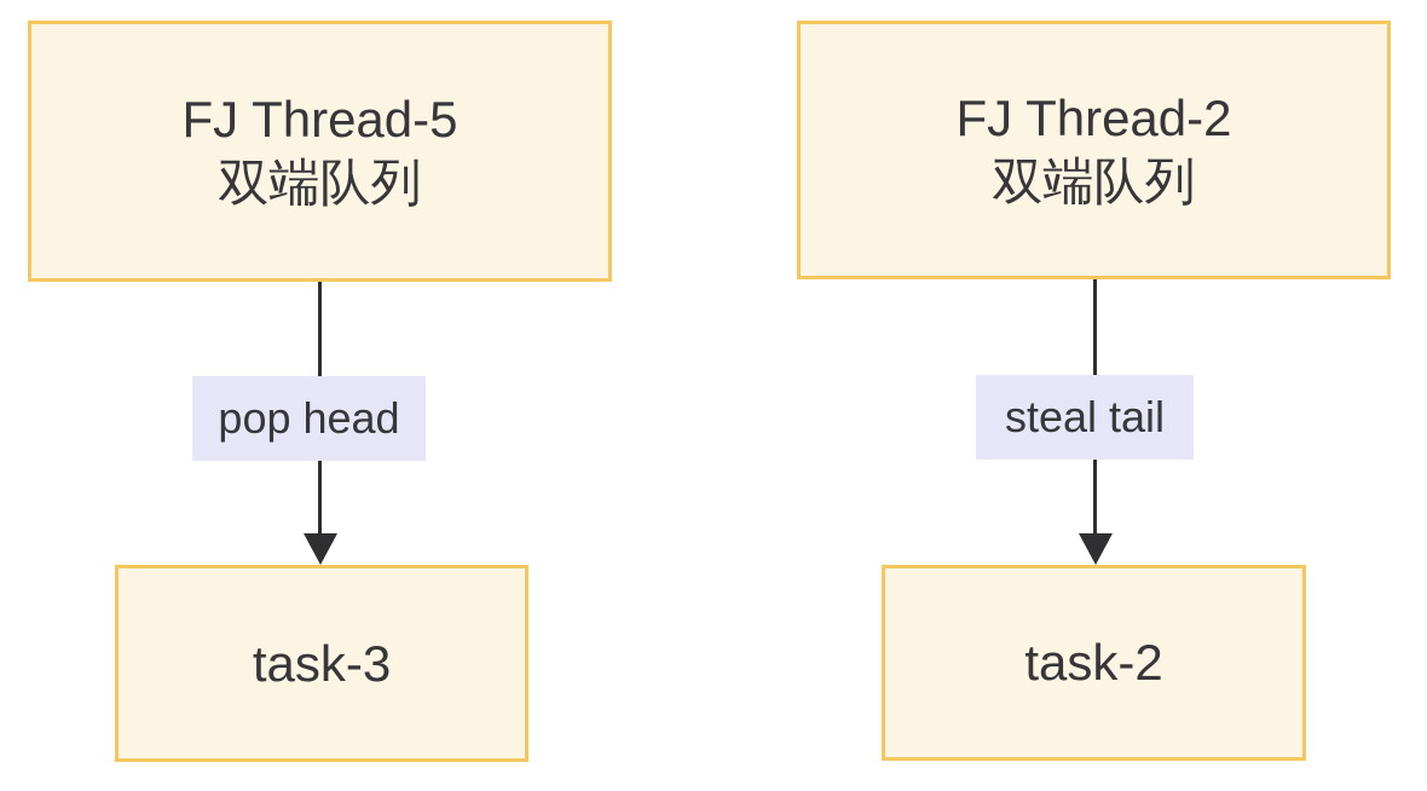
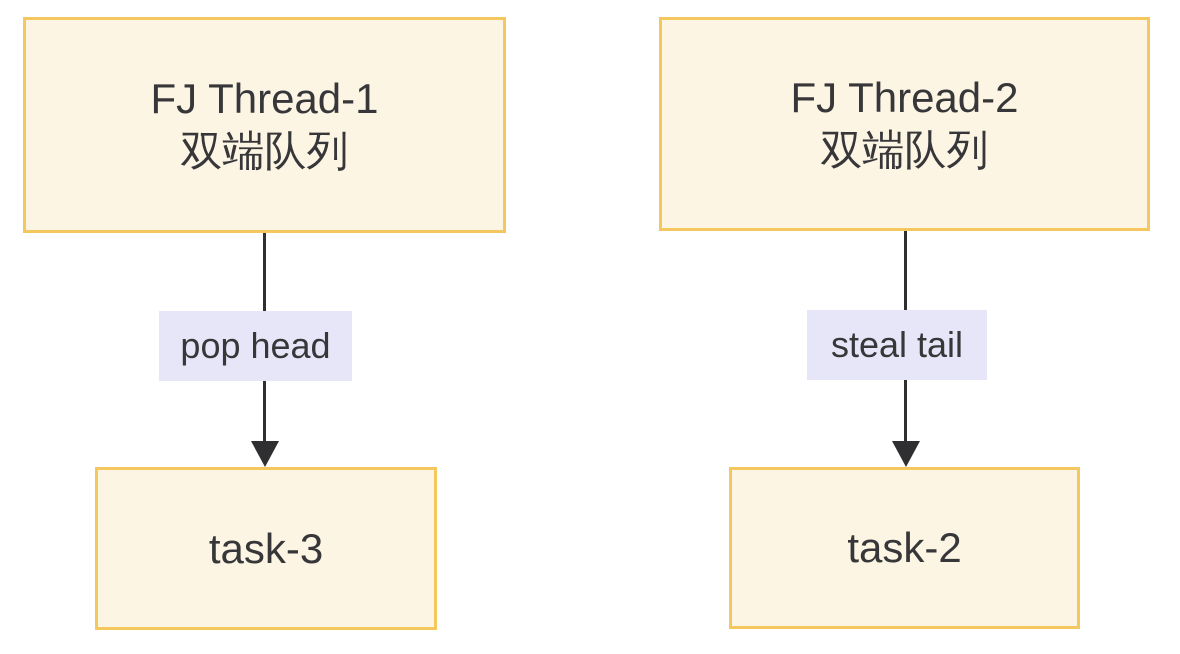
- FJ Thread-5
+ FJ Thread-1
  双端队列
  pop head
  task-3
  FJ Thread-2
  双端队列
  steal tail
  task-2
